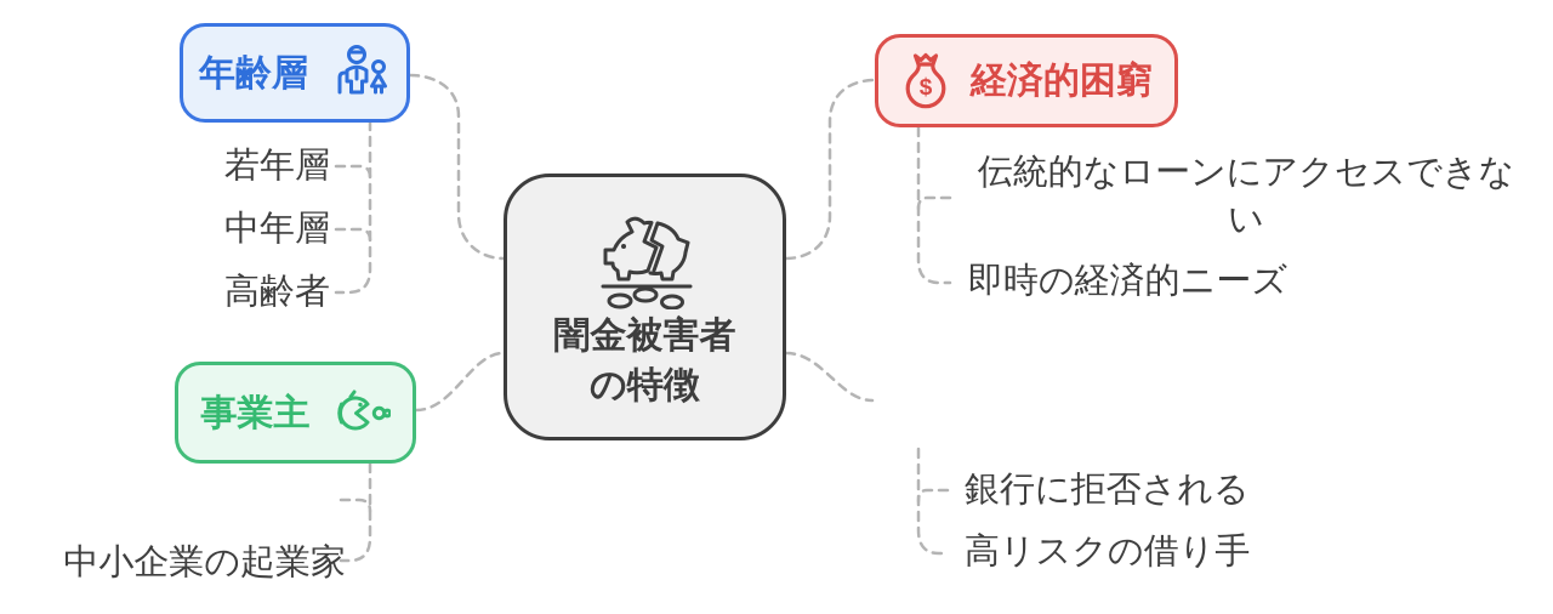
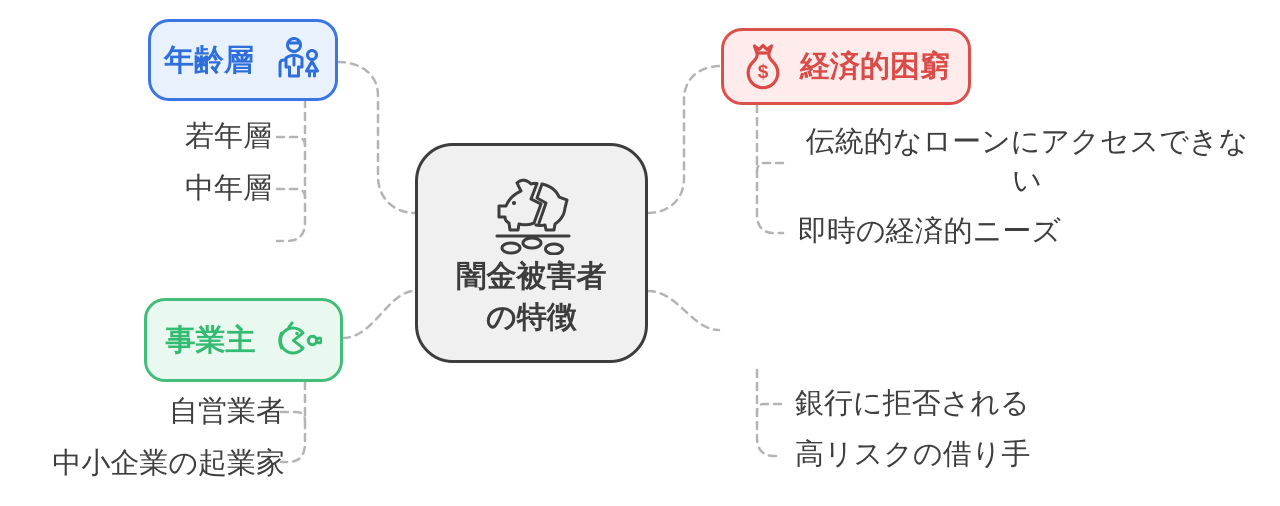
  闇金被害者
  の特徴
  年齢層
  若年層
  中年層
- 高齢者
  事業主
+ 自営業者
  中小企業の起業家
  $
  経済的困窮
  伝統的なローンにアクセスできない
  即時の経済的ニーズ
  銀行に拒否される
  高リスクの借り手
